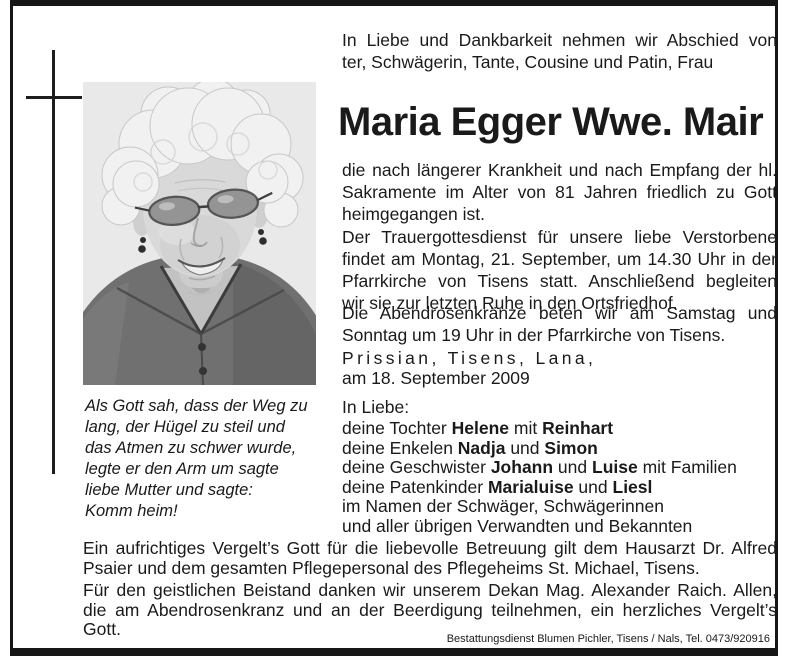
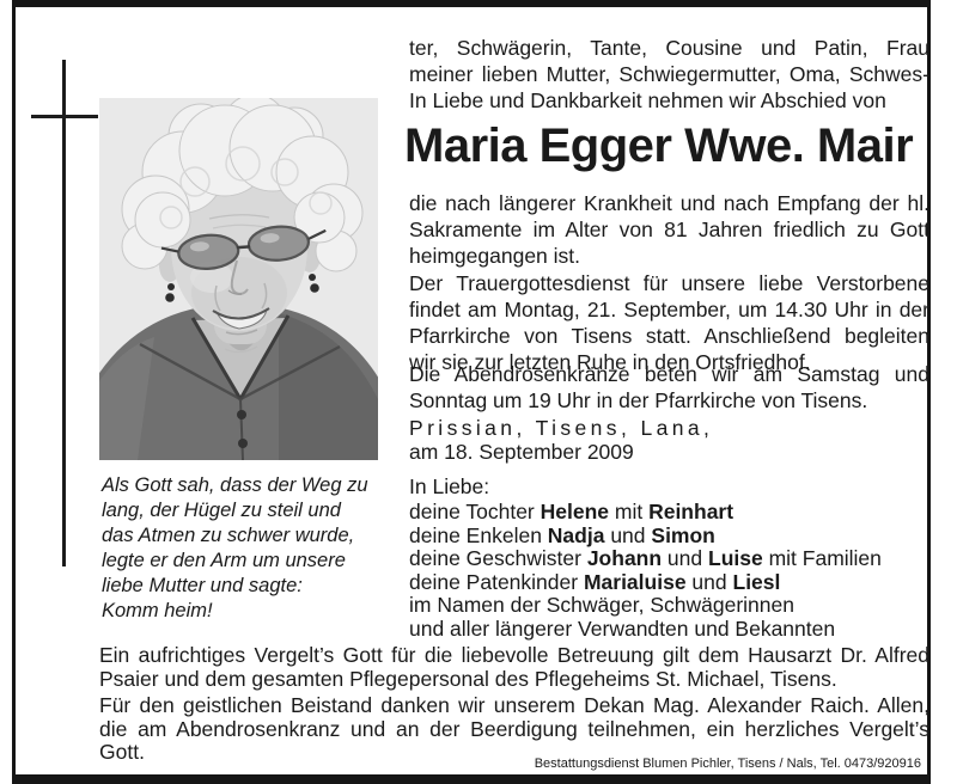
- In Liebe und Dankbarkeit nehmen wir Abschied von
+ ter, Schwägerin, Tante, Cousine und Patin, Frau
+ meiner lieben Mutter, Schwiegermutter, Oma, Schwes-
- ter, Schwägerin, Tante, Cousine und Patin, Frau
+ In Liebe und Dankbarkeit nehmen wir Abschied von
  Maria Egger Wwe. Mair
  die nach längerer Krankheit und nach Empfang der hl.
  Sakramente im Alter von 81 Jahren friedlich zu Gott
  heimgegangen ist.
  Der Trauergottesdienst für unsere liebe Verstorbene
  findet am Montag, 21. September, um 14.30 Uhr in der
  Pfarrkirche von Tisens statt. Anschließend begleiten
  wir sie zur letzten Ruhe in den Ortsfriedhof.
  Die Abendrosenkränze beten wir am Samstag und
  Sonntag um 19 Uhr in der Pfarrkirche von Tisens.
  Prissian, Tisens, Lana,
  am 18. September 2009
  In Liebe:
  deine Tochter Helene mit Reinhart
  deine Enkelen Nadja und Simon
  deine Geschwister Johann und Luise mit Familien
  deine Patenkinder Marialuise und Liesl
  im Namen der Schwäger, Schwägerinnen
- und aller übrigen Verwandten und Bekannten
+ und aller längerer Verwandten und Bekannten
  Als Gott sah, dass der Weg zu
  lang, der Hügel zu steil und
  das Atmen zu schwer wurde,
- legte er den Arm um sagte
+ legte er den Arm um unsere
  liebe Mutter und sagte:
  Komm heim!
  Ein aufrichtiges Vergelt’s Gott für die liebevolle Betreuung gilt dem Hausarzt Dr. Alfred
  Psaier und dem gesamten Pflegepersonal des Pflegeheims St. Michael, Tisens.
  Für den geistlichen Beistand danken wir unserem Dekan Mag. Alexander Raich. Allen,
  die am Abendrosenkranz und an der Beerdigung teilnehmen, ein herzliches Vergelt’s
  Gott.
  Bestattungsdienst Blumen Pichler, Tisens / Nals, Tel. 0473/920916
